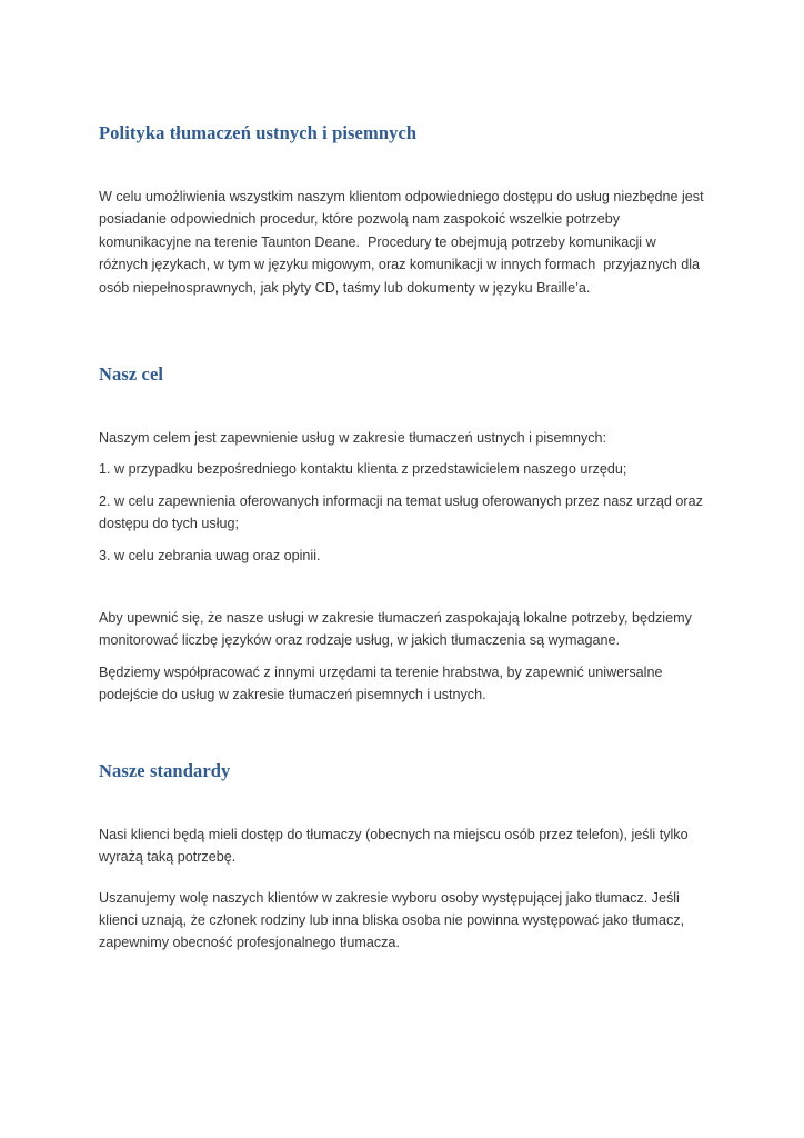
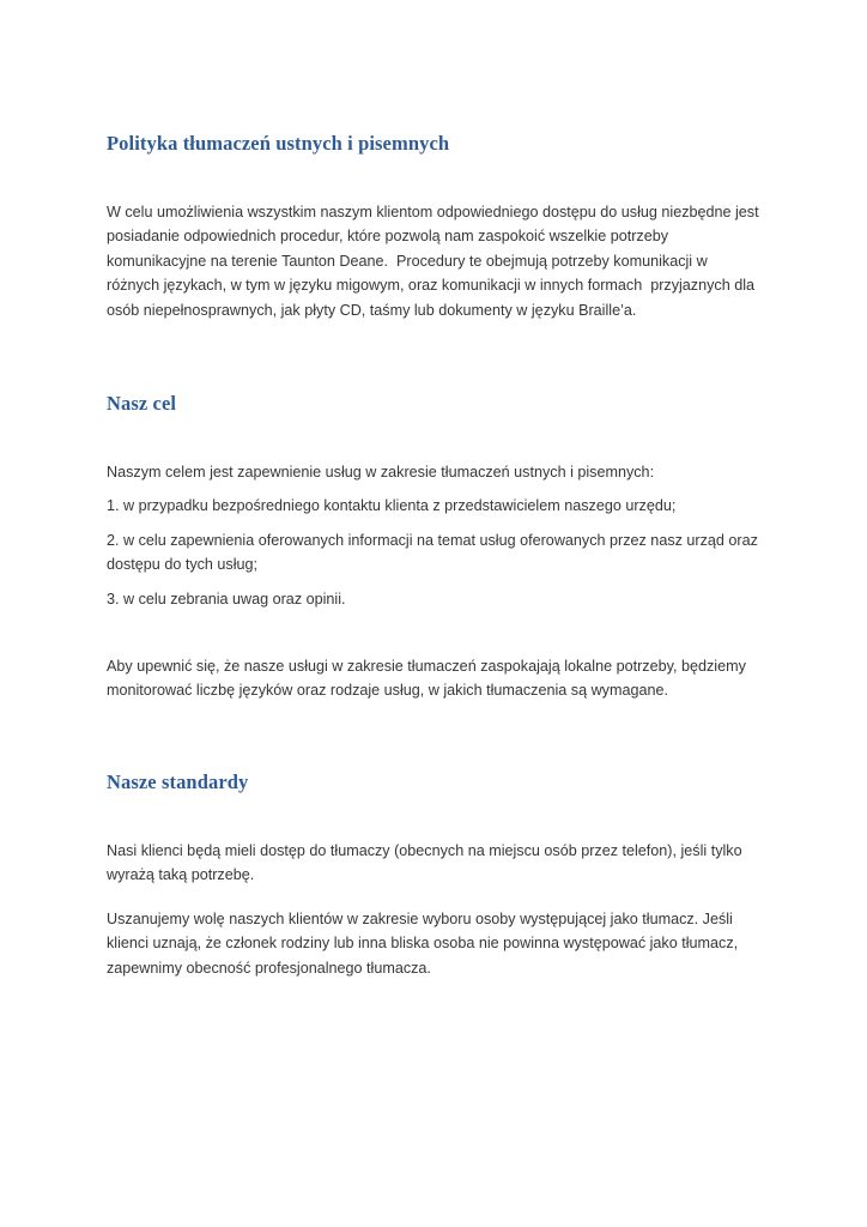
  Polityka tłumaczeń ustnych i pisemnych
  W celu umożliwienia wszystkim naszym klientom odpowiedniego dostępu do usług niezbędne jest posiadanie odpowiednich procedur, które pozwolą nam zaspokoić wszelkie potrzeby komunikacyjne na terenie Taunton Deane. Procedury te obejmują potrzeby komunikacji w różnych językach, w tym w języku migowym, oraz komunikacji w innych formach przyjaznych dla osób niepełnosprawnych, jak płyty CD, taśmy lub dokumenty w języku Braille’a.
  Nasz cel
  Naszym celem jest zapewnienie usług w zakresie tłumaczeń ustnych i pisemnych:
  1. w przypadku bezpośredniego kontaktu klienta z przedstawicielem naszego urzędu;
  2. w celu zapewnienia oferowanych informacji na temat usług oferowanych przez nasz urząd oraz dostępu do tych usług;
  3. w celu zebrania uwag oraz opinii.
  Aby upewnić się, że nasze usługi w zakresie tłumaczeń zaspokajają lokalne potrzeby, będziemy monitorować liczbę języków oraz rodzaje usług, w jakich tłumaczenia są wymagane.
- Będziemy współpracować z innymi urzędami ta terenie hrabstwa, by zapewnić uniwersalne podejście do usług w zakresie tłumaczeń pisemnych i ustnych.
  Nasze standardy
  Nasi klienci będą mieli dostęp do tłumaczy (obecnych na miejscu osób przez telefon), jeśli tylko wyrażą taką potrzebę.
  Uszanujemy wolę naszych klientów w zakresie wyboru osoby występującej jako tłumacz. Jeśli klienci uznają, że członek rodziny lub inna bliska osoba nie powinna występować jako tłumacz, zapewnimy obecność profesjonalnego tłumacza.
